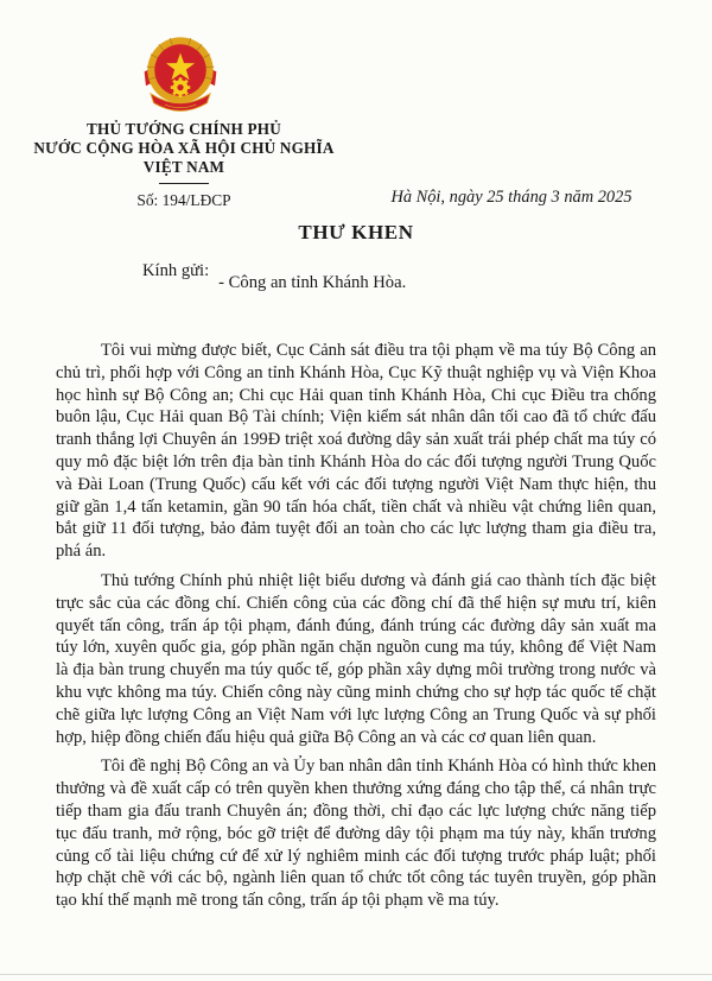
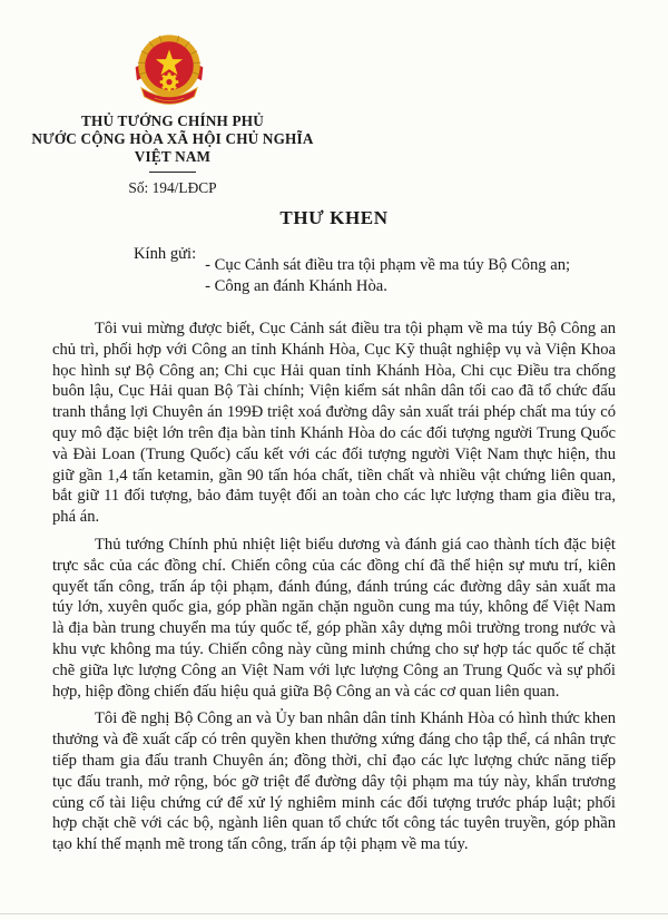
  THỦ TƯỚNG CHÍNH PHỦ
  NƯỚC CỘNG HÒA XÃ HỘI CHỦ NGHĨA
  VIỆT NAM
  Số: 194/LĐCP
- Hà Nội, ngày 25 tháng 3 năm 2025
  THƯ KHEN
  Kính gửi:
+ - Cục Cảnh sát điều tra tội phạm về ma túy Bộ Công an;
- - Công an tỉnh Khánh Hòa.
+ - Công an đánh Khánh Hòa.
  Tôi vui mừng được biết, Cục Cảnh sát điều tra tội phạm về ma túy Bộ Công an chủ trì, phối hợp với Công an tỉnh Khánh Hòa, Cục Kỹ thuật nghiệp vụ và Viện Khoa học hình sự Bộ Công an; Chi cục Hải quan tỉnh Khánh Hòa, Chi cục Điều tra chống buôn lậu, Cục Hải quan Bộ Tài chính; Viện kiểm sát nhân dân tối cao đã tổ chức đấu tranh thắng lợi Chuyên án 199Đ triệt xoá đường dây sản xuất trái phép chất ma túy có quy mô đặc biệt lớn trên địa bàn tỉnh Khánh Hòa do các đối tượng người Trung Quốc và Đài Loan (Trung Quốc) cấu kết với các đối tượng người Việt Nam thực hiện, thu giữ gần 1,4 tấn ketamin, gần 90 tấn hóa chất, tiền chất và nhiều vật chứng liên quan, bắt giữ 11 đối tượng, bảo đảm tuyệt đối an toàn cho các lực lượng tham gia điều tra, phá án.
  Thủ tướng Chính phủ nhiệt liệt biểu dương và đánh giá cao thành tích đặc biệt trực sắc của các đồng chí. Chiến công của các đồng chí đã thể hiện sự mưu trí, kiên quyết tấn công, trấn áp tội phạm, đánh đúng, đánh trúng các đường dây sản xuất ma túy lớn, xuyên quốc gia, góp phần ngăn chặn nguồn cung ma túy, không để Việt Nam là địa bàn trung chuyển ma túy quốc tế, góp phần xây dựng môi trường trong nước và khu vực không ma túy. Chiến công này cũng minh chứng cho sự hợp tác quốc tế chặt chẽ giữa lực lượng Công an Việt Nam với lực lượng Công an Trung Quốc và sự phối hợp, hiệp đồng chiến đấu hiệu quả giữa Bộ Công an và các cơ quan liên quan.
  Tôi đề nghị Bộ Công an và Ủy ban nhân dân tỉnh Khánh Hòa có hình thức khen thưởng và đề xuất cấp có trên quyền khen thưởng xứng đáng cho tập thể, cá nhân trực tiếp tham gia đấu tranh Chuyên án; đồng thời, chỉ đạo các lực lượng chức năng tiếp tục đấu tranh, mở rộng, bóc gỡ triệt để đường dây tội phạm ma túy này, khẩn trương củng cố tài liệu chứng cứ để xử lý nghiêm minh các đối tượng trước pháp luật; phối hợp chặt chẽ với các bộ, ngành liên quan tổ chức tốt công tác tuyên truyền, góp phần tạo khí thế mạnh mẽ trong tấn công, trấn áp tội phạm về ma túy.
